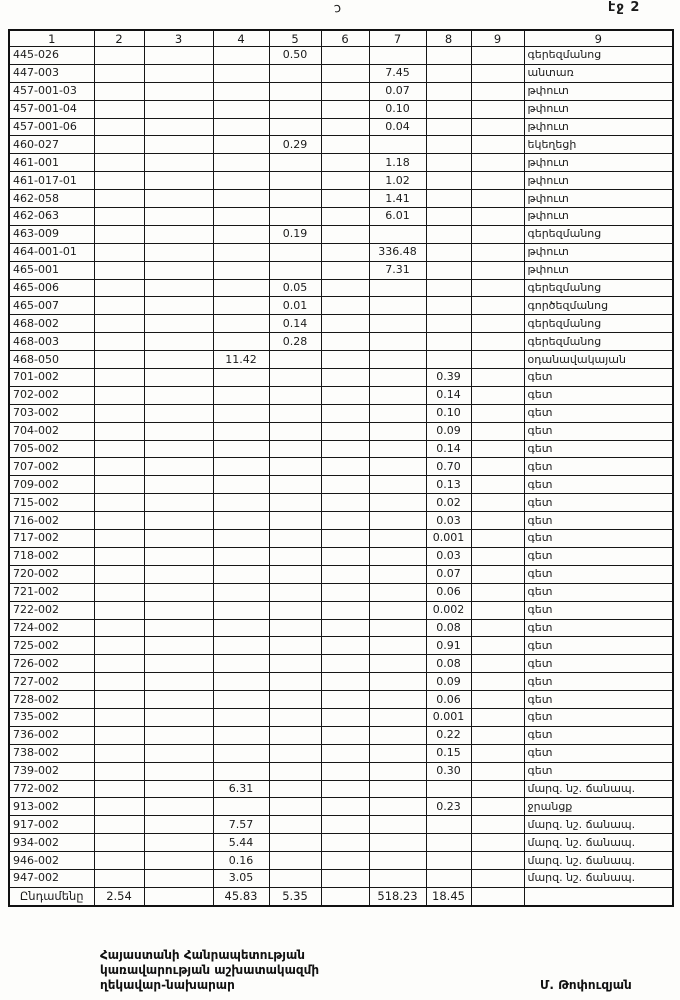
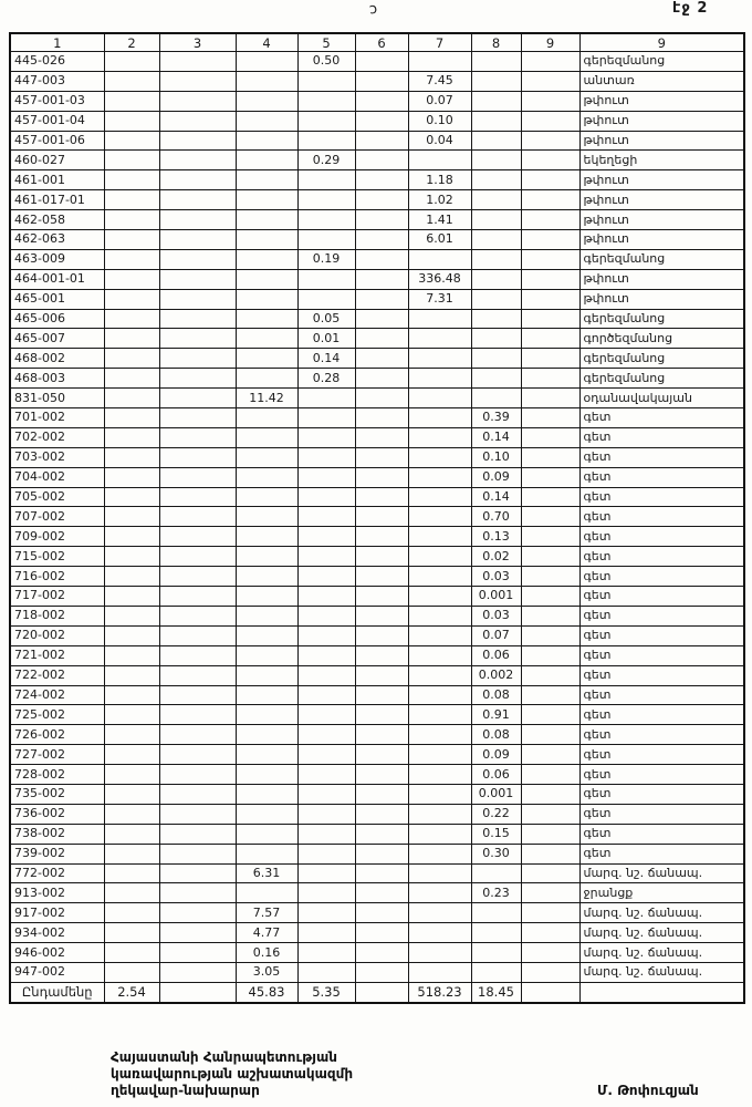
  էջ 2
  1	2	3	4	5	6	7	8	9	9
  445-026				0.50					գերեզմանոց
  447-003						7.45			անտառ
  457-001-03						0.07			թփուտ
  457-001-04						0.10			թփուտ
  457-001-06						0.04			թփուտ
  460-027				0.29					եկեղեցի
  461-001						1.18			թփուտ
  461-017-01						1.02			թփուտ
  462-058						1.41			թփուտ
  462-063						6.01			թփուտ
  463-009				0.19					գերեզմանոց
  464-001-01						336.48			թփուտ
  465-001						7.31			թփուտ
  465-006				0.05					գերեզմանոց
  465-007				0.01					գործեզմանոց
  468-002				0.14					գերեզմանոց
  468-003				0.28					գերեզմանոց
- 468-050			11.42						օդանավակայան
+ 831-050			11.42						օդանավակայան
  701-002							0.39		գետ
  702-002							0.14		գետ
  703-002							0.10		գետ
  704-002							0.09		գետ
  705-002							0.14		գետ
  707-002							0.70		գետ
  709-002							0.13		գետ
  715-002							0.02		գետ
  716-002							0.03		գետ
  717-002							0.001		գետ
  718-002							0.03		գետ
  720-002							0.07		գետ
  721-002							0.06		գետ
  722-002							0.002		գետ
  724-002							0.08		գետ
  725-002							0.91		գետ
  726-002							0.08		գետ
  727-002							0.09		գետ
  728-002							0.06		գետ
  735-002							0.001		գետ
  736-002							0.22		գետ
  738-002							0.15		գետ
  739-002							0.30		գետ
  772-002			6.31						մարզ. նշ. ճանապ.
  913-002							0.23		ջրանցք
  917-002			7.57						մարզ. նշ. ճանապ.
- 934-002			5.44						մարզ. նշ. ճանապ.
+ 934-002			4.77						մարզ. նշ. ճանապ.
  946-002			0.16						մարզ. նշ. ճանապ.
  947-002			3.05						մարզ. նշ. ճանապ.
  Ընդամենը	2.54		45.83	5.35		518.23	18.45
  Հայաստանի Հանրապետության
  կառավարության աշխատակազմի
  ղեկավար-նախարար
  Մ. Թոփուզյան
